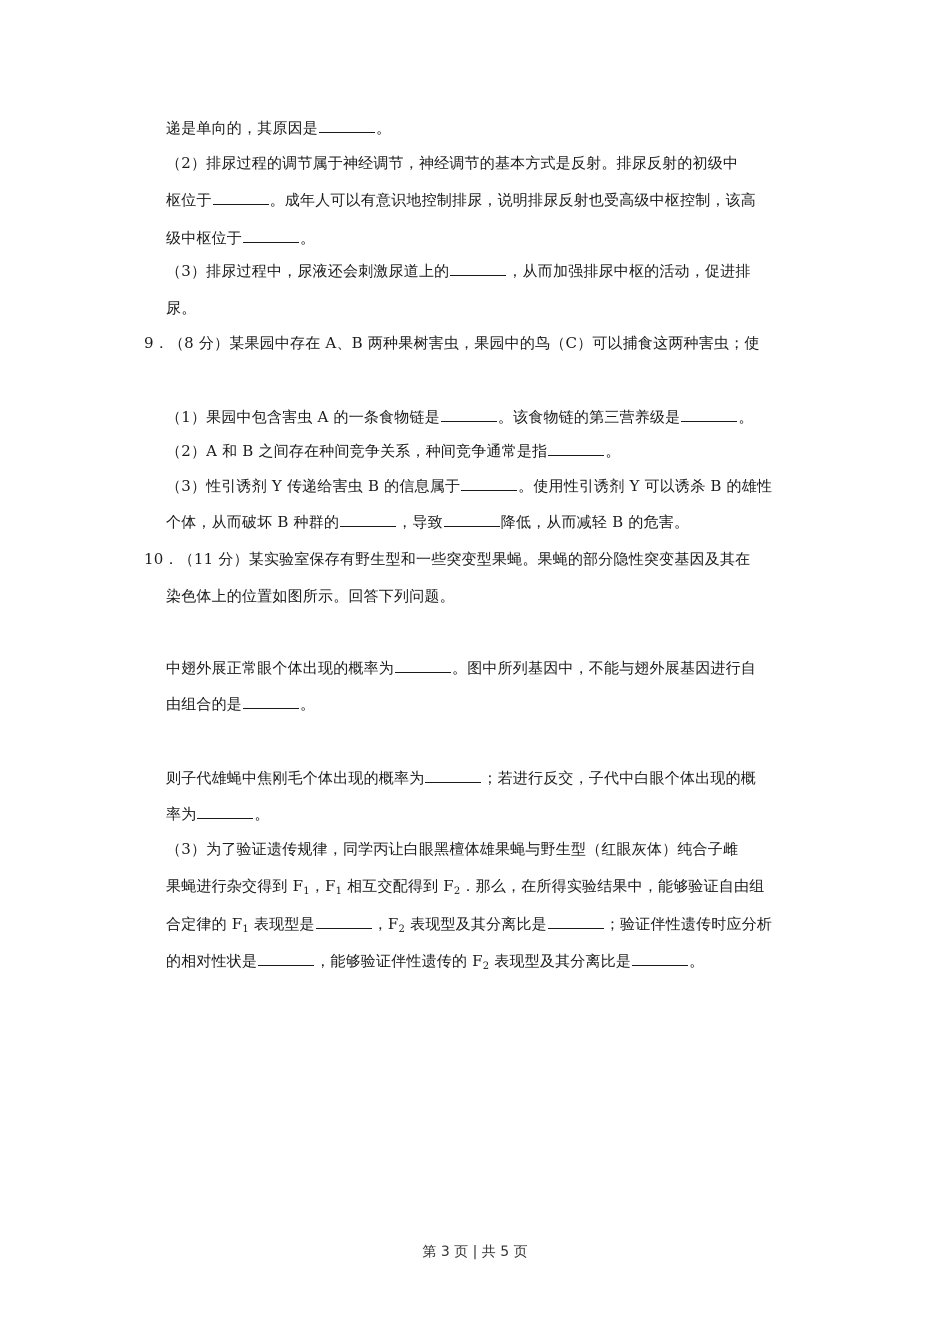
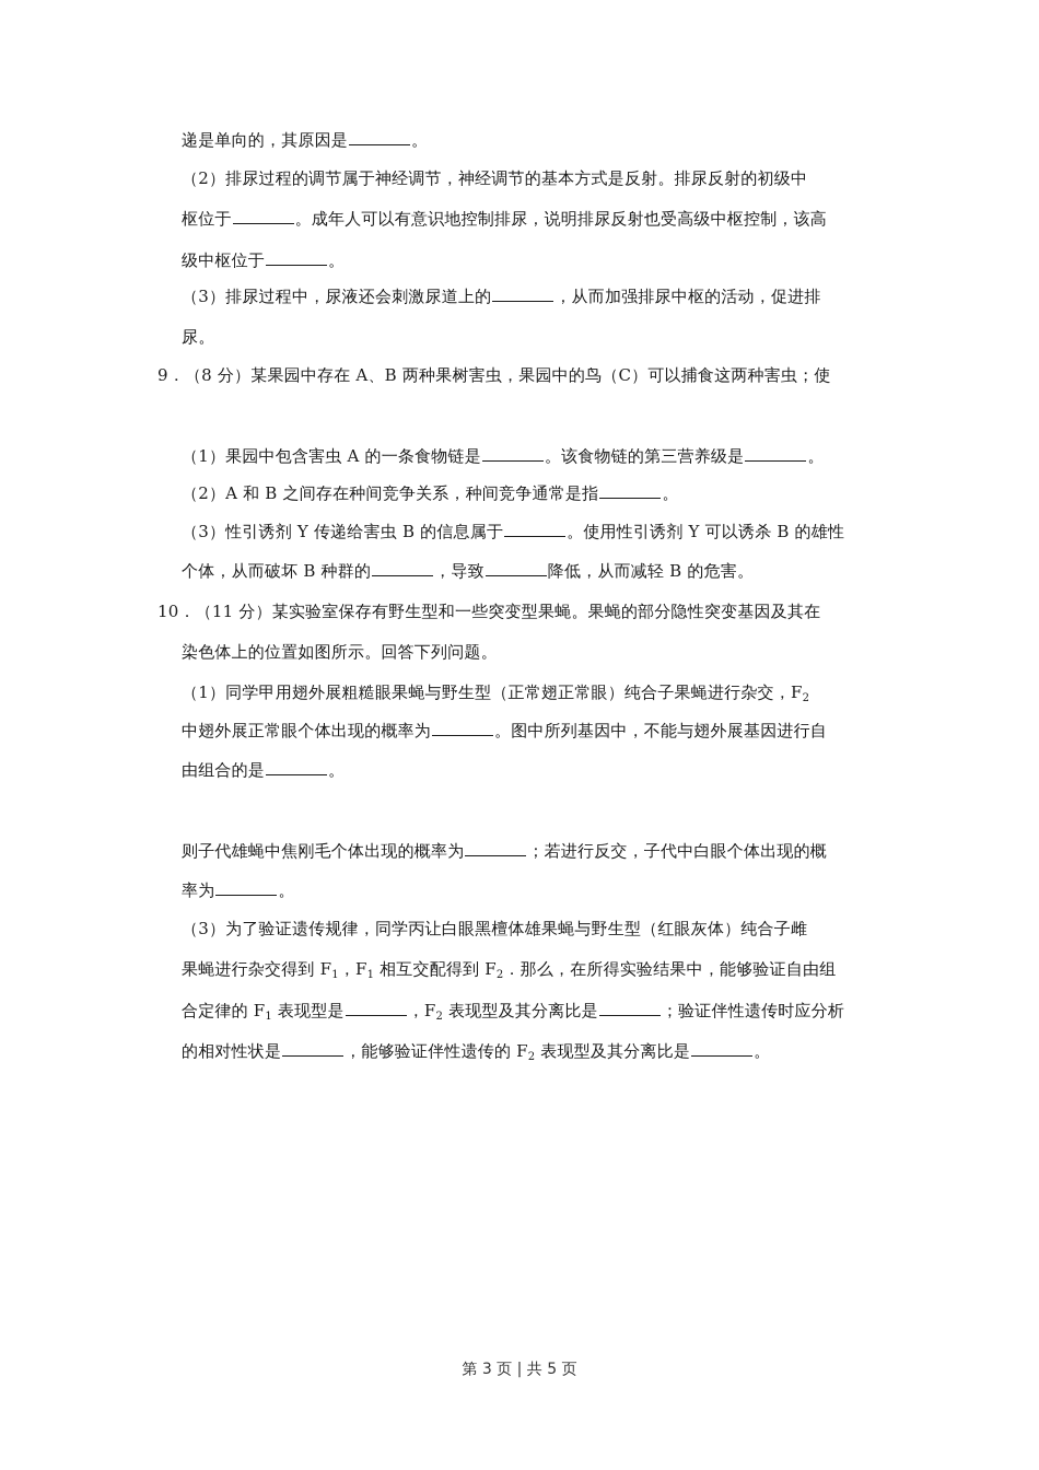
  递是单向的，其原因是 。
  （2）排尿过程的调节属于神经调节，神经调节的基本方式是反射。排尿反射的初级中
  枢位于 。成年人可以有意识地控制排尿，说明排尿反射也受高级中枢控制，该高
  级中枢位于 。
  （3）排尿过程中，尿液还会刺激尿道上的 ，从而加强排尿中枢的活动，促进排
  尿。
  9．（8 分）某果园中存在 A、B 两种果树害虫，果园中的鸟（C）可以捕食这两种害虫；使
  （1）果园中包含害虫 A 的一条食物链是 。该食物链的第三营养级是 。
  （2）A 和 B 之间存在种间竞争关系，种间竞争通常是指 。
  （3）性引诱剂 Y 传递给害虫 B 的信息属于 。使用性引诱剂 Y 可以诱杀 B 的雄性
  个体，从而破坏 B 种群的 ，导致 降低，从而减轻 B 的危害。
  10．（11 分）某实验室保存有野生型和一些突变型果蝇。果蝇的部分隐性突变基因及其在
  染色体上的位置如图所示。回答下列问题。
+ （1）同学甲用翅外展粗糙眼果蝇与野生型（正常翅正常眼）纯合子果蝇进行杂交，F2
  中翅外展正常眼个体出现的概率为 。图中所列基因中，不能与翅外展基因进行自
  由组合的是 。
  则子代雄蝇中焦刚毛个体出现的概率为 ；若进行反交，子代中白眼个体出现的概
  率为 。
  （3）为了验证遗传规律，同学丙让白眼黑檀体雄果蝇与野生型（红眼灰体）纯合子雌
  果蝇进行杂交得到 F1，F1 相互交配得到 F2．那么，在所得实验结果中，能够验证自由组
  合定律的 F1 表现型是 ，F2 表现型及其分离比是 ；验证伴性遗传时应分析
  的相对性状是 ，能够验证伴性遗传的 F2 表现型及其分离比是 。
  第 3 页 | 共 5 页
